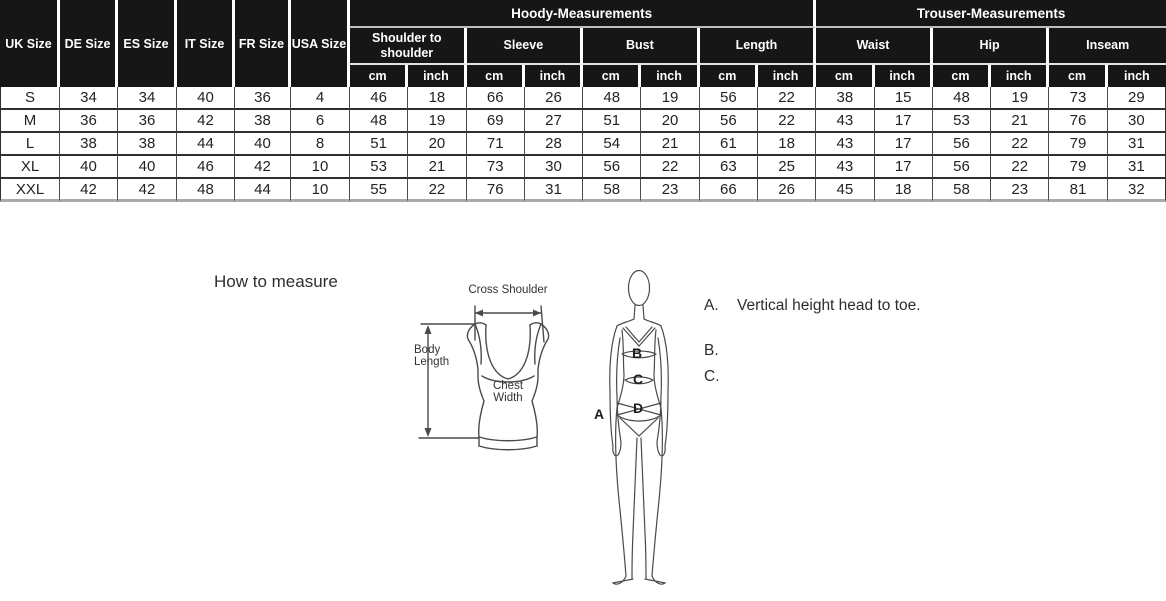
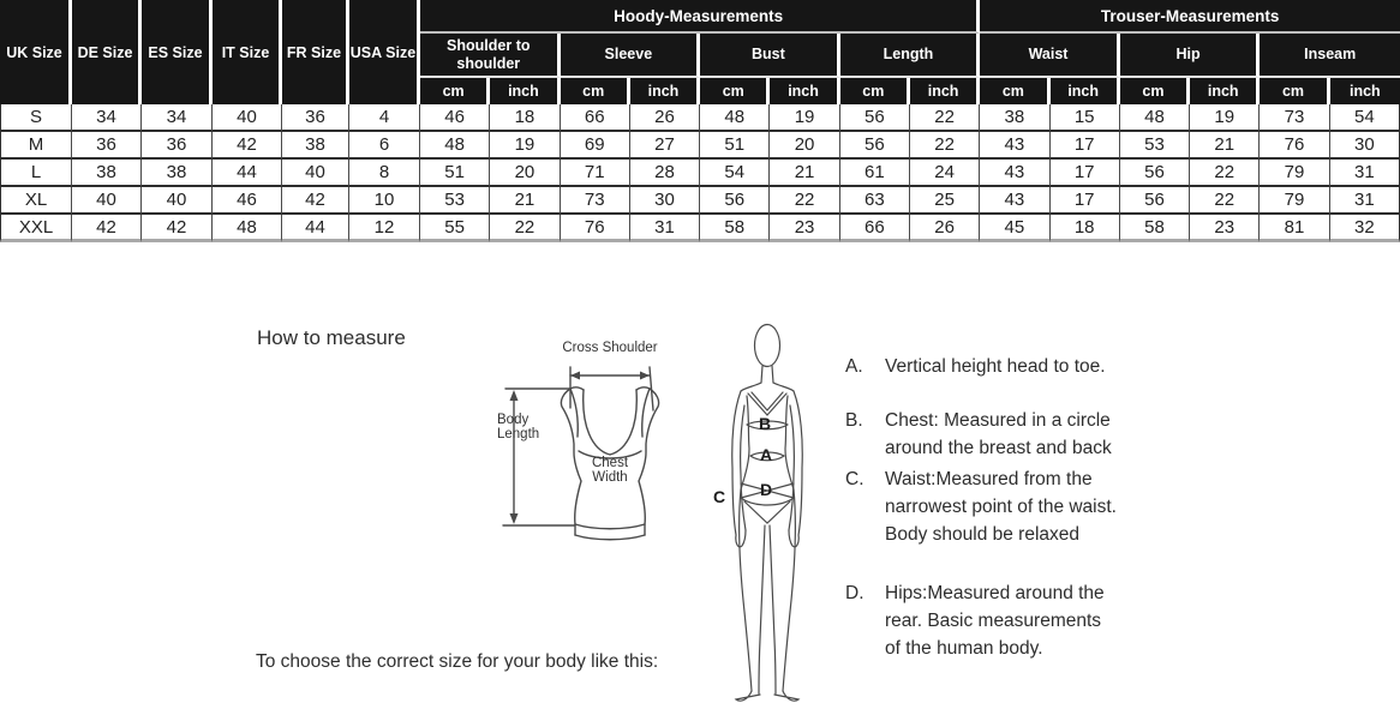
  UK Size	DE Size	ES Size	IT Size	FR Size	USA Size	Hoody-Measurements	Trouser-Measurements
  Shoulder to shoulder	Sleeve	Bust	Length	Waist	Hip	Inseam
  cm	inch	cm	inch	cm	inch	cm	inch	cm	inch	cm	inch	cm	inch
- S	34	34	40	36	4	46	18	66	26	48	19	56	22	38	15	48	19	73	29
+ S	34	34	40	36	4	46	18	66	26	48	19	56	22	38	15	48	19	73	54
  M	36	36	42	38	6	48	19	69	27	51	20	56	22	43	17	53	21	76	30
- L	38	38	44	40	8	51	20	71	28	54	21	61	18	43	17	56	22	79	31
+ L	38	38	44	40	8	51	20	71	28	54	21	61	24	43	17	56	22	79	31
  XL	40	40	46	42	10	53	21	73	30	56	22	63	25	43	17	56	22	79	31
- XXL	42	42	48	44	10	55	22	76	31	58	23	66	26	45	18	58	23	81	32
+ XXL	42	42	48	44	12	55	22	76	31	58	23	66	26	45	18	58	23	81	32
  How to measure
  Cross Shoulder
  Body Length
  Chest Width
- A
+ C
  B
- C
+ A
  D
  A.
  Vertical height head to toe.
  B.
+ Chest: Measured in a circle
+ around the breast and back
  C.
+ Waist:Measured from the
+ narrowest point of the waist.
+ Body should be relaxed
+ D.
+ Hips:Measured around the
+ rear. Basic measurements
+ of the human body.
+ To choose the correct size for your body like this:
